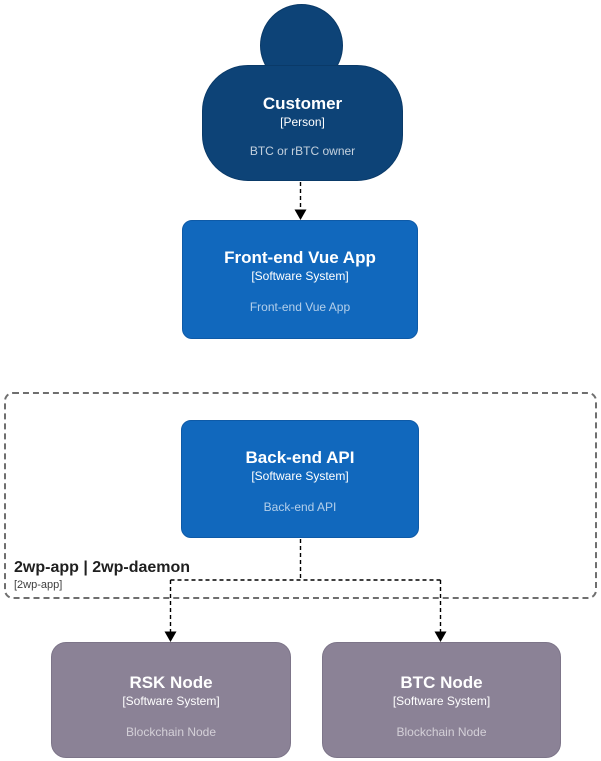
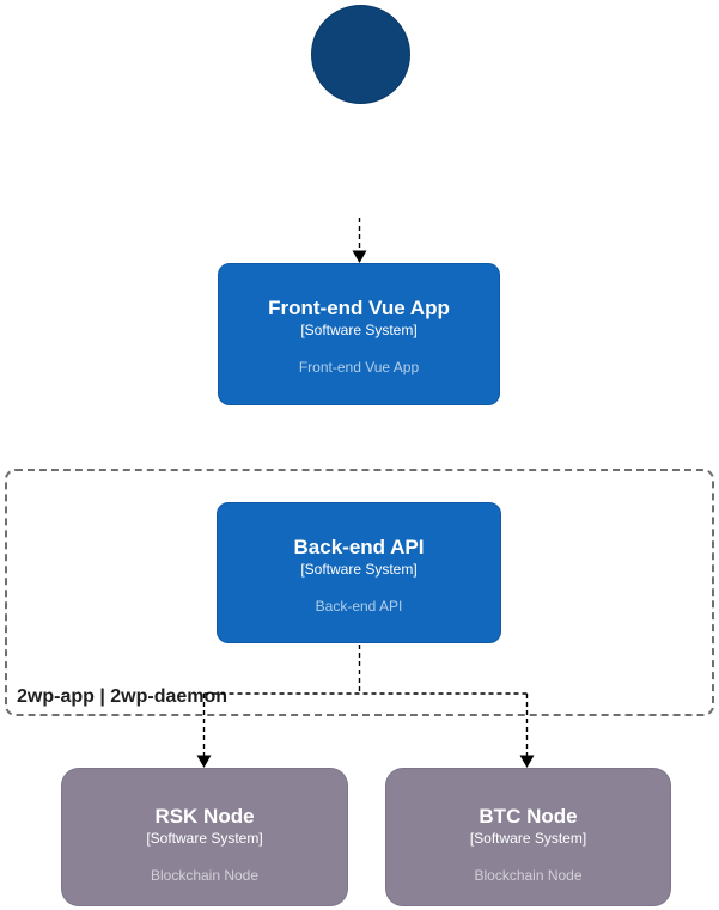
  2wp-app | 2wp-daemon
- [2wp-app]
- Customer
- [Person]
- BTC or rBTC owner
  Front-end Vue App
  [Software System]
  Front-end Vue App
  Back-end API
  [Software System]
  Back-end API
  RSK Node
  [Software System]
  Blockchain Node
  BTC Node
  [Software System]
  Blockchain Node
